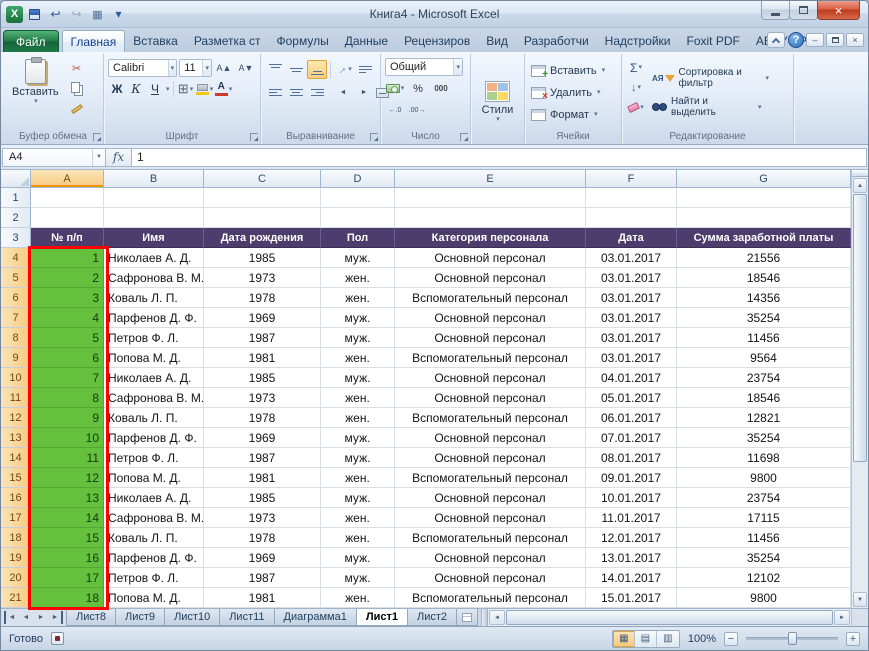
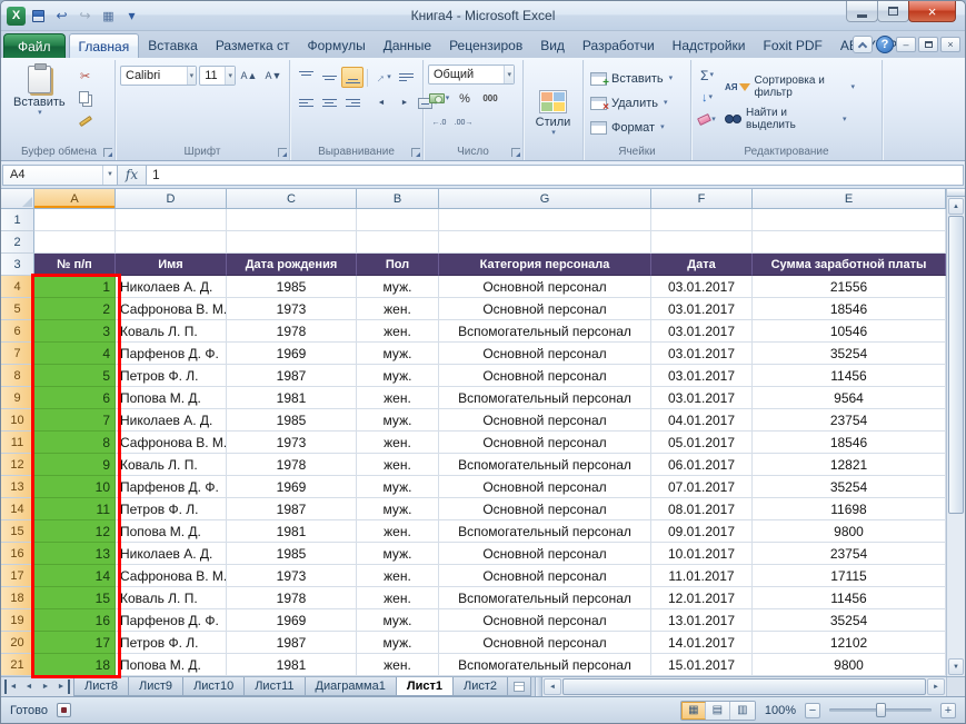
  X
  ↩
  ↪
  ▦
  ▾
  Книга4 - Microsoft Excel
  ×
  Файл
  Главная
  Вставка
  Разметка ст
  Формулы
  Данные
  Рецензиров
  Вид
  Разработчи
  Надстройки
  Foxit PDF
  ?
  –
  ×
  Вставить
  ✂
  Буфер обмена
  Calibri
  11
  А▲
  А▼
- Ж
- К
- Ч
- ⊞
- А
  Шрифт
  Выравнивание
  Общий
  %
  000
  Число
  Стили
  +
  Вставить
  ×
  Удалить
  Формат
  Ячейки
  Σ
  ↓
  АЯ
  Сортировка и фильтр
  Найти и выделить
  Редактирование
  A4
  fx
  1
  A
- B
+ D
  C
- D
+ B
- E
+ G
  F
- G
+ E
  1
  2
  3
  № п/п
  Имя
  Дата рождения
  Пол
  Категория персонала
  Дата
  Сумма заработной платы
  4
  1
  Николаев А. Д.
  1985
  муж.
  Основной персонал
  03.01.2017
  21556
  5
  2
  Сафронова В. М.
  1973
  жен.
  Основной персонал
  03.01.2017
  18546
  6
  3
  Коваль Л. П.
  1978
  жен.
  Вспомогательный персонал
  03.01.2017
- 14356
+ 10546
  7
  4
  Парфенов Д. Ф.
  1969
  муж.
  Основной персонал
  03.01.2017
  35254
  8
  5
  Петров Ф. Л.
  1987
  муж.
  Основной персонал
  03.01.2017
  11456
  9
  6
  Попова М. Д.
  1981
  жен.
  Вспомогательный персонал
  03.01.2017
  9564
  10
  7
  Николаев А. Д.
  1985
  муж.
  Основной персонал
  04.01.2017
  23754
  11
  8
  Сафронова В. М.
  1973
  жен.
  Основной персонал
  05.01.2017
  18546
  12
  9
  Коваль Л. П.
  1978
  жен.
  Вспомогательный персонал
  06.01.2017
  12821
  13
  10
  Парфенов Д. Ф.
  1969
  муж.
  Основной персонал
  07.01.2017
  35254
  14
  11
  Петров Ф. Л.
  1987
  муж.
  Основной персонал
  08.01.2017
  11698
  15
  12
  Попова М. Д.
  1981
  жен.
  Вспомогательный персонал
  09.01.2017
  9800
  16
  13
  Николаев А. Д.
  1985
  муж.
  Основной персонал
  10.01.2017
  23754
  17
  14
  Сафронова В. М.
  1973
  жен.
  Основной персонал
  11.01.2017
  17115
  18
  15
  Коваль Л. П.
  1978
  жен.
  Вспомогательный персонал
  12.01.2017
  11456
  19
  16
  Парфенов Д. Ф.
  1969
  муж.
  Основной персонал
  13.01.2017
  35254
  20
  17
  Петров Ф. Л.
  1987
  муж.
  Основной персонал
  14.01.2017
  12102
  21
  18
  Попова М. Д.
  1981
  жен.
  Вспомогательный персонал
  15.01.2017
  9800
  Лист8
  Лист9
  Лист10
  Лист11
  Диаграмма1
  Лист1
  Лист2
  Готово
  ▦
  ▤
  ▥
  100%
  −
  +
